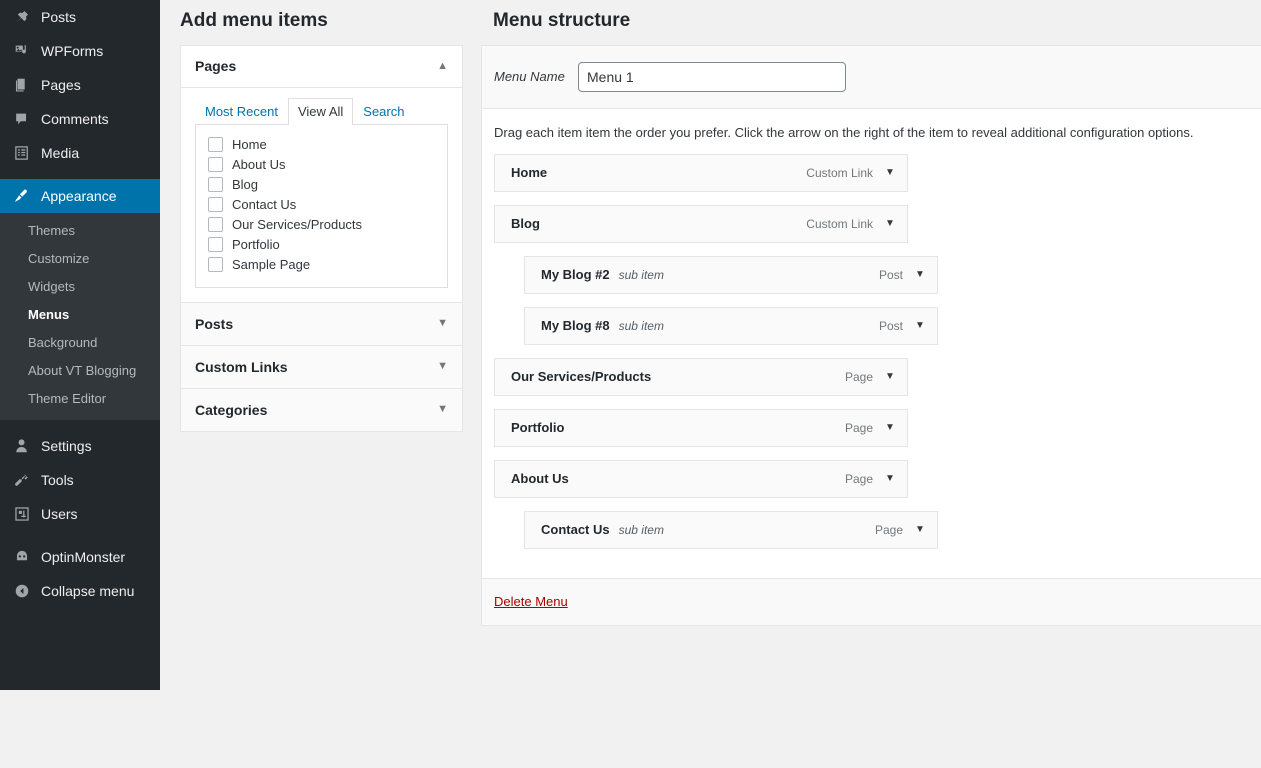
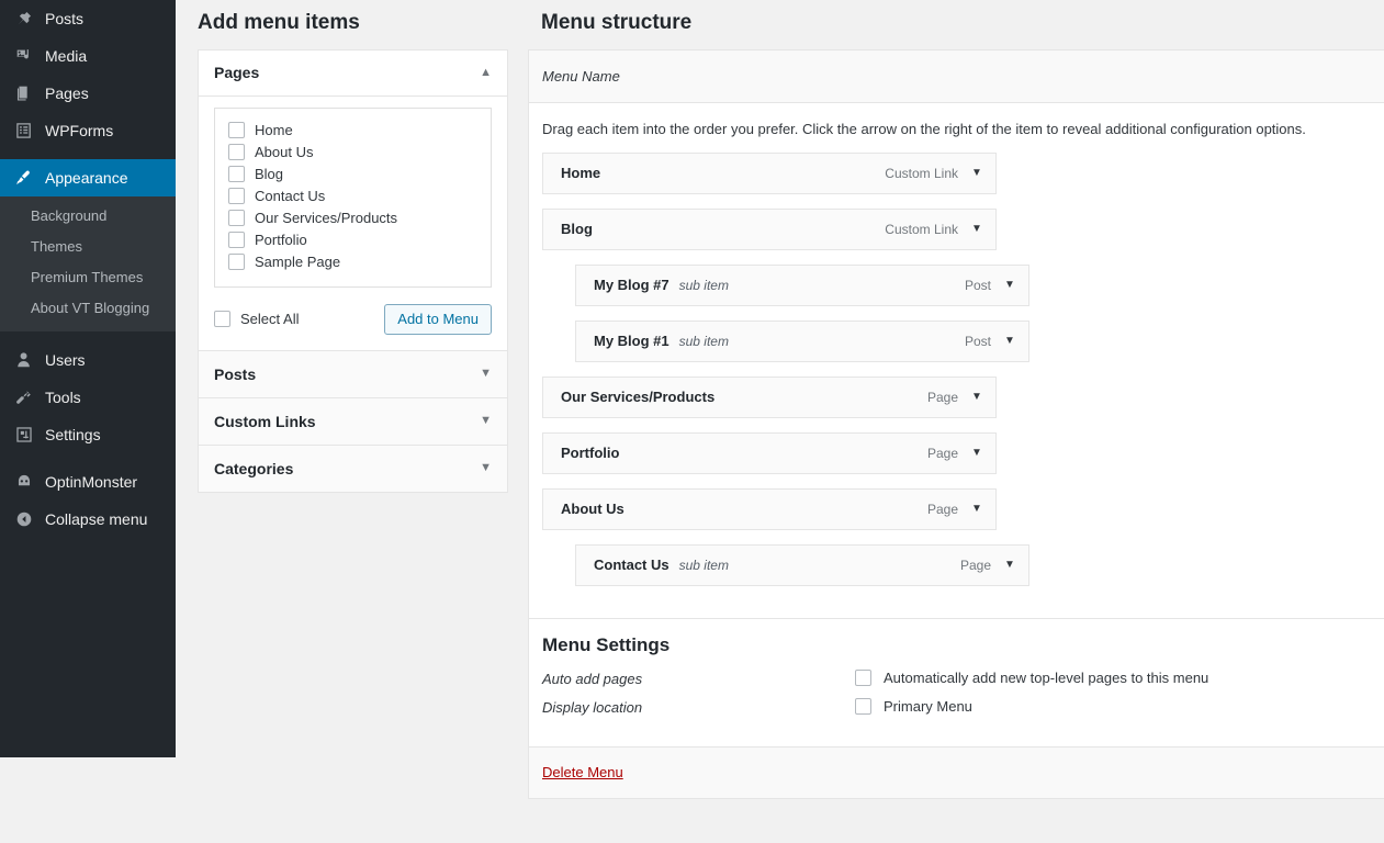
  Posts
- WPForms
+ Media
  Pages
- Comments
- Media
+ WPForms
  Appearance
- Themes
+ Background
- Customize
- Widgets
- Menus
- Background
+ Themes
+ Premium Themes
  About VT Blogging
- Theme Editor
- Settings
+ Users
  Tools
- Users
+ Settings
  OptinMonster
  Collapse menu
  Add menu items
  Pages
  ▲
- Most Recent
- View All
- Search
  Home
  About Us
  Blog
  Contact Us
  Our Services/Products
  Portfolio
  Sample Page
+ Select All
+ Add to Menu
  Posts
  ▼
  Custom Links
  ▼
  Categories
  ▼
  Menu structure
  Menu Name
- Menu 1
- Drag each item item the order you prefer. Click the arrow on the right of the item to reveal additional configuration options.
+ Drag each item into the order you prefer. Click the arrow on the right of the item to reveal additional configuration options.
  Home
  Custom Link
  ▼
  Blog
  Custom Link
  ▼
- My Blog #2
+ My Blog #7
  sub item
  Post
  ▼
- My Blog #8
+ My Blog #1
  sub item
  Post
  ▼
  Our Services/Products
  Page
  ▼
  Portfolio
  Page
  ▼
  About Us
  Page
  ▼
  Contact Us
  sub item
  Page
  ▼
+ Menu Settings
+ Auto add pages
+ Automatically add new top-level pages to this menu
+ Display location
+ Primary Menu
  Delete Menu
